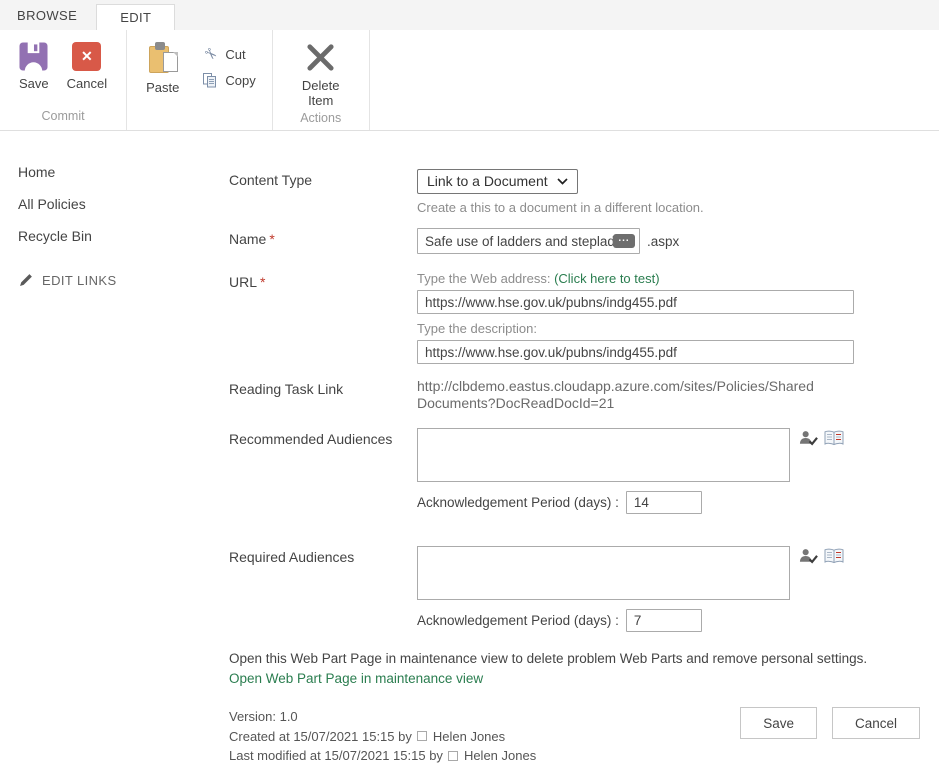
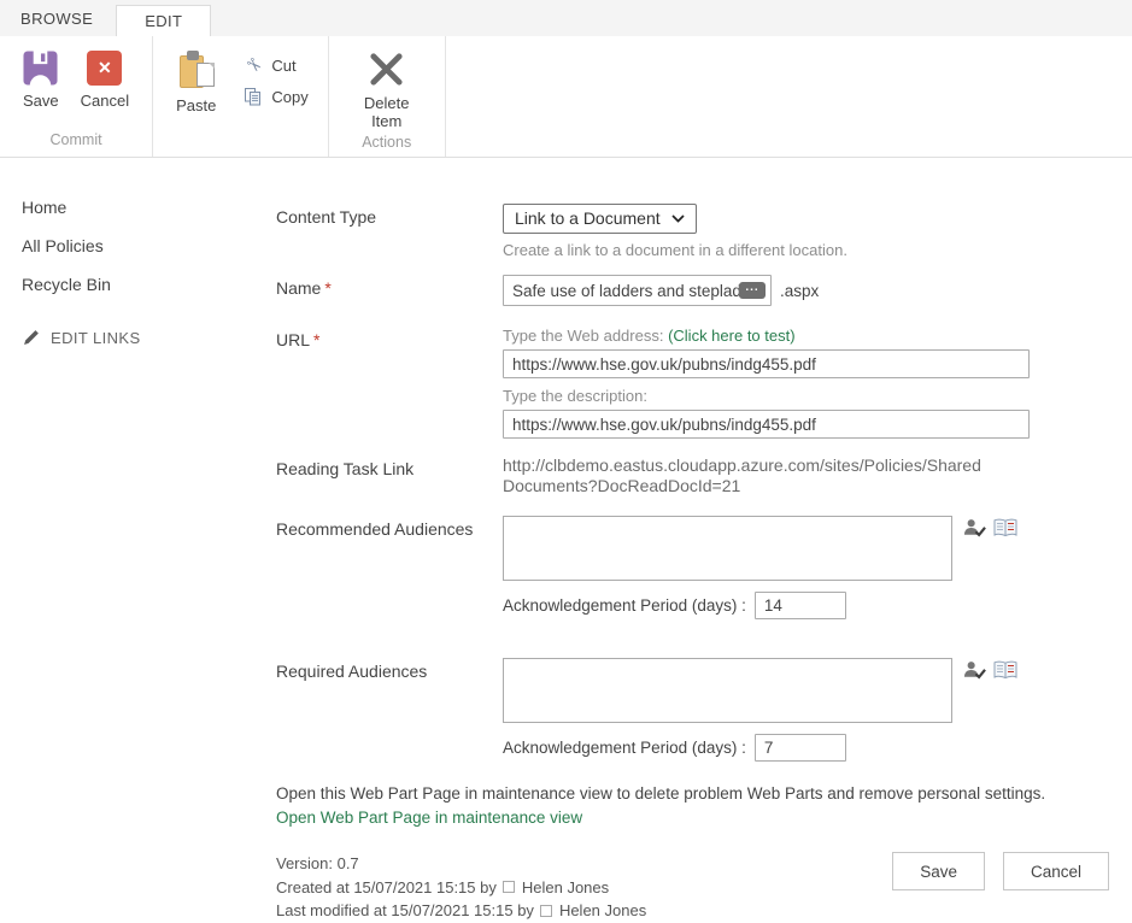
  BROWSE
  EDIT
  Save
  ✕
  Cancel
  Commit
  Paste
  Cut
  Copy
  Delete Item
  Actions
  Home
  All Policies
  Recycle Bin
  EDIT LINKS
  Content Type
  Link to a Document
- Create a this to a document in a different location.
+ Create a link to a document in a different location.
  Name *
  Safe use of ladders and steplad
  ...
  .aspx
  URL *
  Type the Web address: (Click here to test)
  https://www.hse.gov.uk/pubns/indg455.pdf
  Type the description:
  https://www.hse.gov.uk/pubns/indg455.pdf
  Reading Task Link
  http://clbdemo.eastus.cloudapp.azure.com/sites/Policies/Shared Documents?DocReadDocId=21
  Recommended Audiences
  Acknowledgement Period (days) :
  14
  Required Audiences
  Acknowledgement Period (days) :
  7
  Open this Web Part Page in maintenance view to delete problem Web Parts and remove personal settings.
  Open Web Part Page in maintenance view
- Version: 1.0
+ Version: 0.7
  Created at 15/07/2021 15:15 by
  Helen Jones
  Last modified at 15/07/2021 15:15 by
  Helen Jones
  Save
  Cancel
